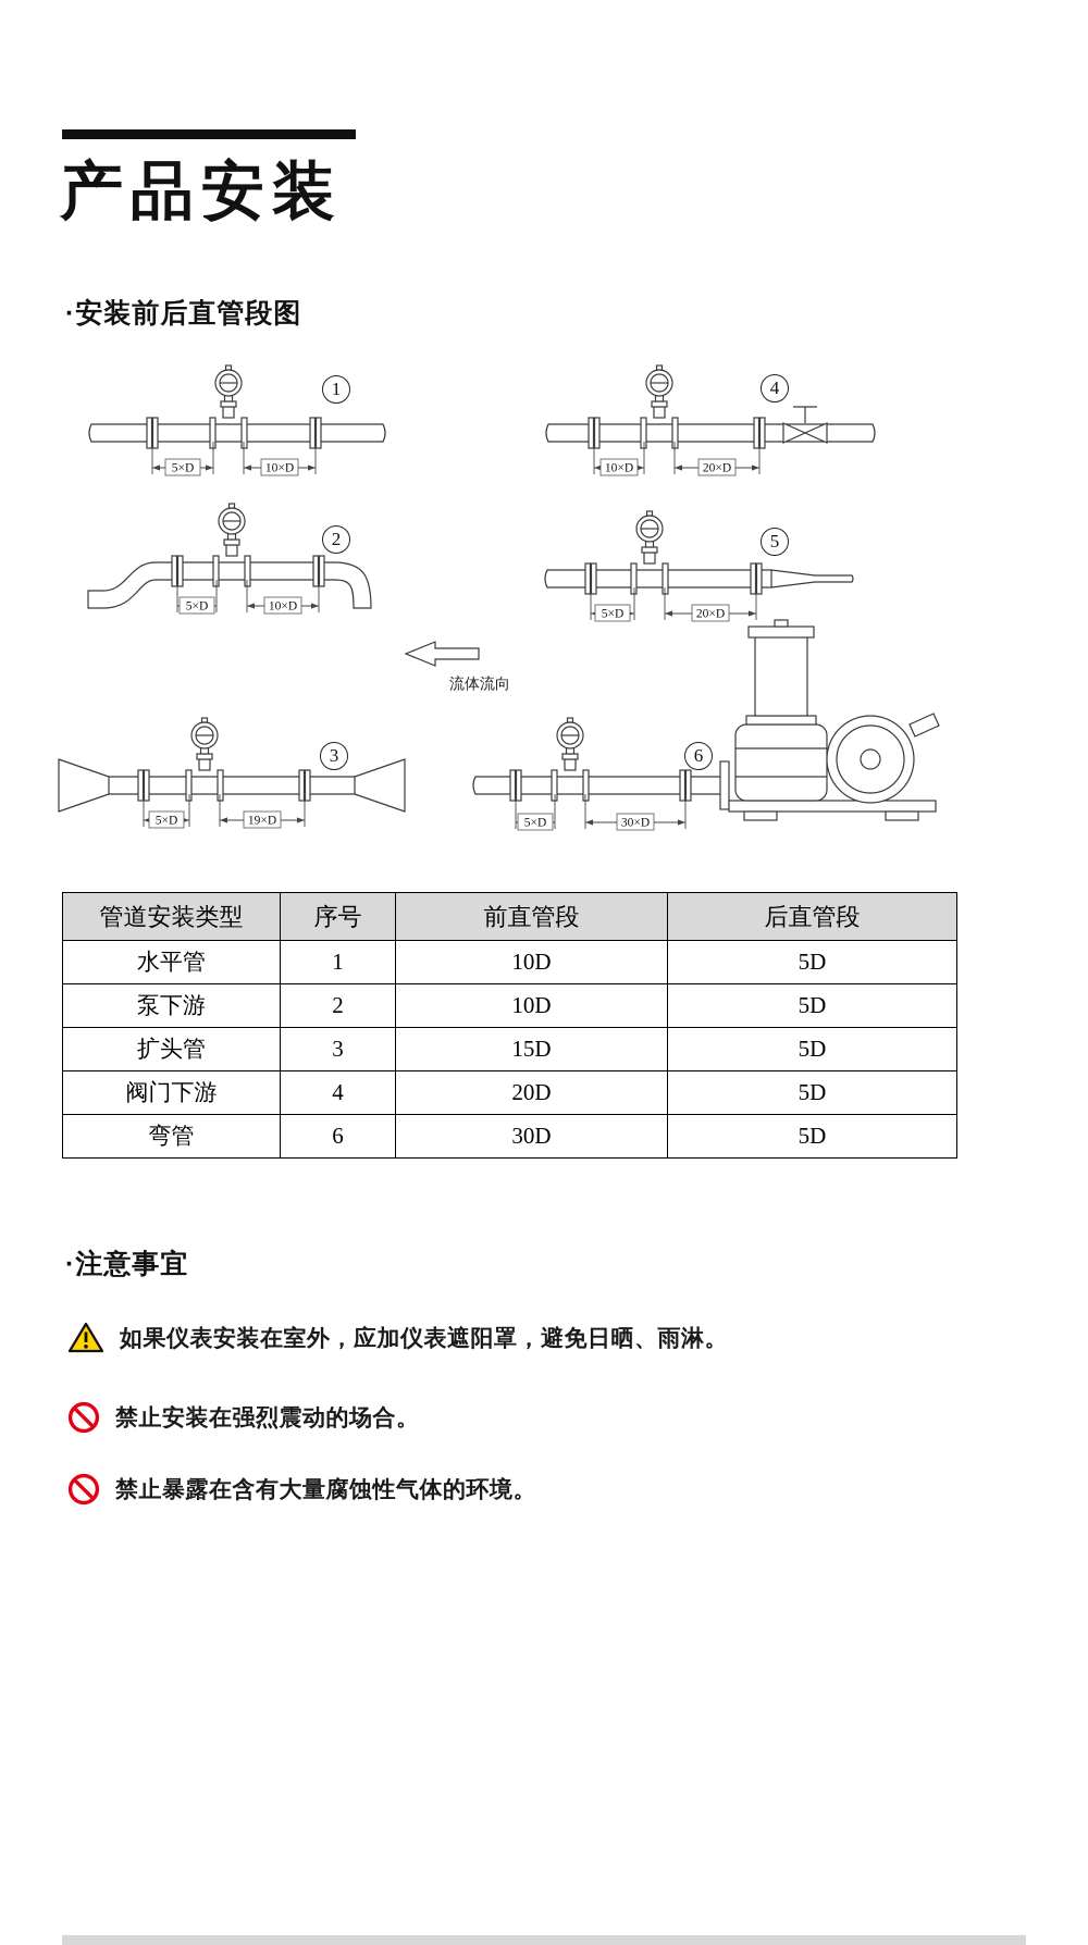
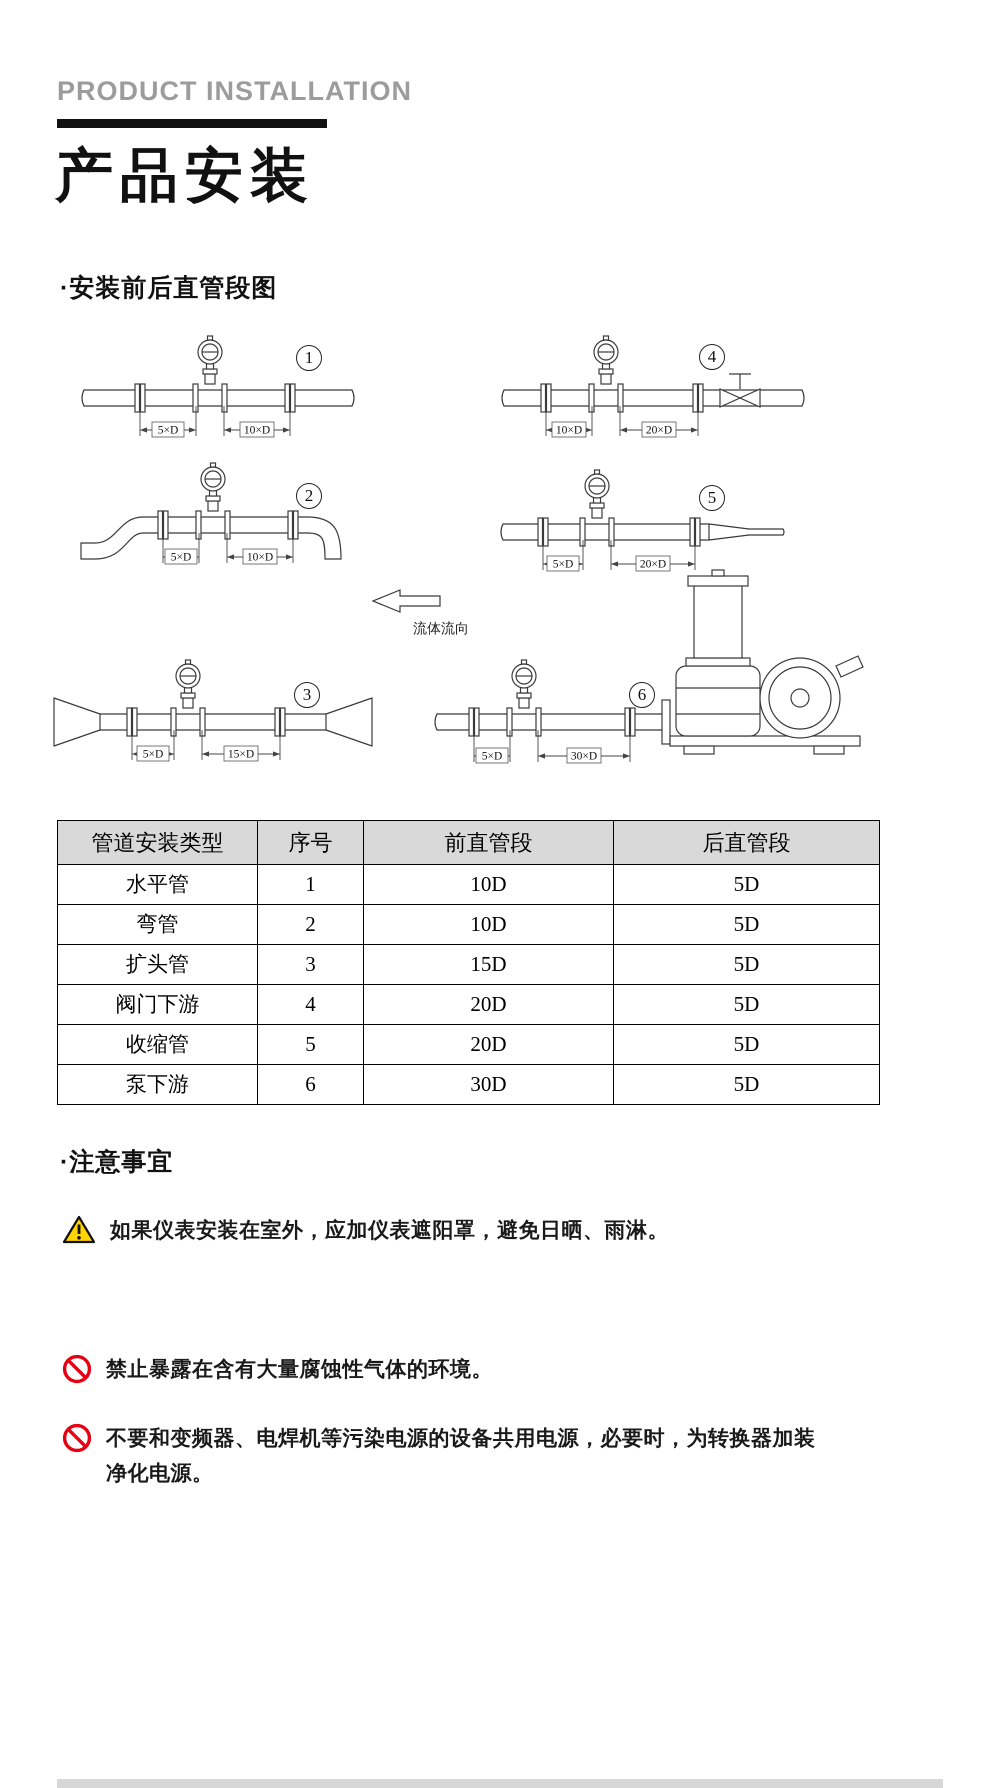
+ PRODUCT INSTALLATION
  产品安装
  ·安装前后直管段图
  5×D
  10×D
  1
  10×D
  20×D
  4
  5×D
  10×D
  2
  5×D
  20×D
  5
  流体流向
  5×D
- 19×D
+ 15×D
  3
  5×D
  30×D
  6
  管道安装类型	序号	前直管段	后直管段
  水平管	1	10D	5D
- 泵下游	2	10D	5D
+ 弯管	2	10D	5D
  扩头管	3	15D	5D
  阀门下游	4	20D	5D
+ 收缩管	5	20D	5D
- 弯管	6	30D	5D
+ 泵下游	6	30D	5D
  ·注意事宜
  如果仪表安装在室外，应加仪表遮阳罩，避免日晒、雨淋。
- 禁止安装在强烈震动的场合。
  禁止暴露在含有大量腐蚀性气体的环境。
+ 不要和变频器、电焊机等污染电源的设备共用电源，必要时，为转换器加装净化电源。
